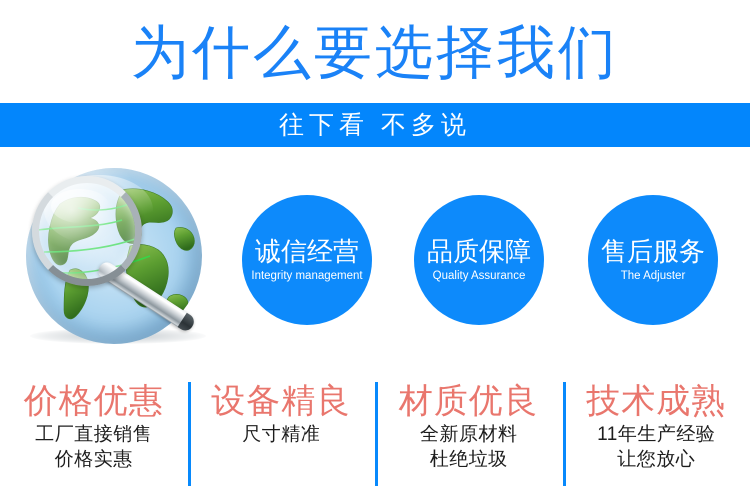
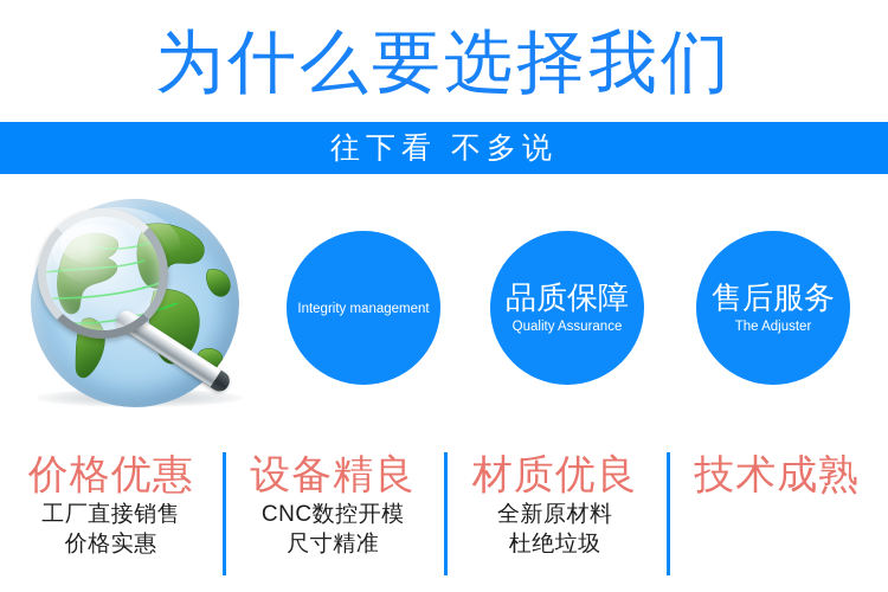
  为什么要选择我们
  往下看 不多说
- 诚信经营
  Integrity management
  品质保障
  Quality Assurance
  售后服务
  The Adjuster
  价格优惠
  工厂直接销售
  价格实惠
  设备精良
+ CNC数控开模
  尺寸精准
  材质优良
  全新原材料
  杜绝垃圾
  技术成熟
- 11年生产经验
- 让您放心
